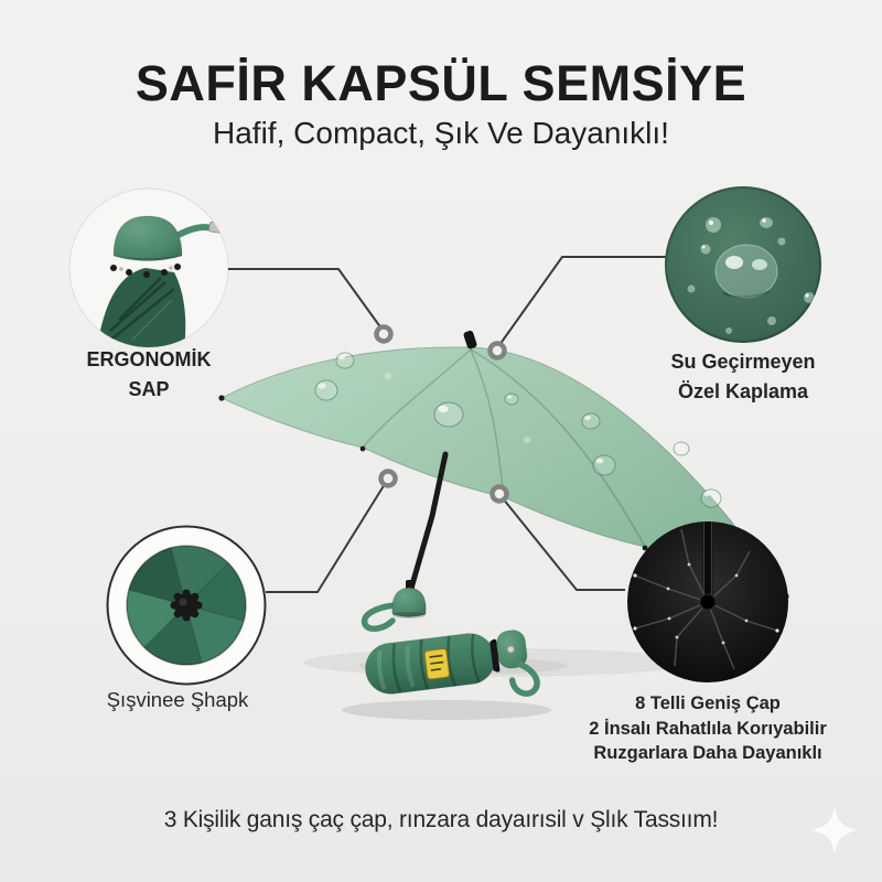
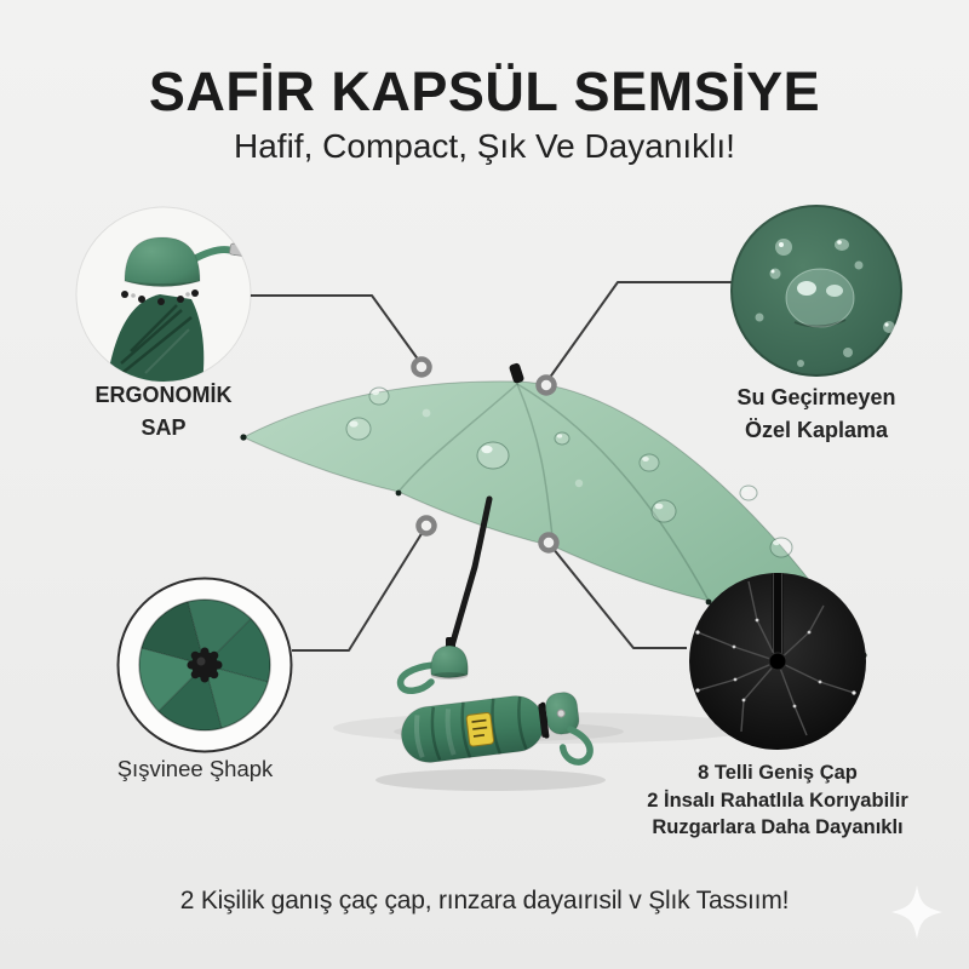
  SAFİR KAPSÜL SEMSİYE
  Hafif, Compact, Şık Ve Dayanıklı!
  ERGONOMİK
  SAP
  Su Geçirmeyen
  Özel Kaplama
  Şışvinee Şhapk
  8 Telli Geniş Çap
  2 İnsalı Rahatlıla Korıyabilir
  Ruzgarlara Daha Dayanıklı
- 3 Kişilik ganış çaç çap, rınzara dayaırısil v Şlık Tassıım!
+ 2 Kişilik ganış çaç çap, rınzara dayaırısil v Şlık Tassıım!
